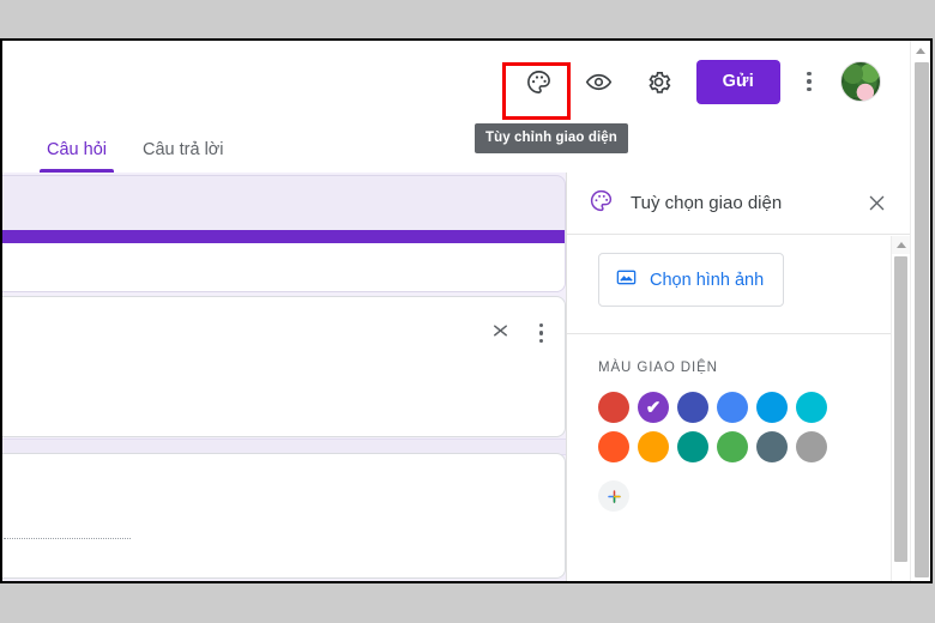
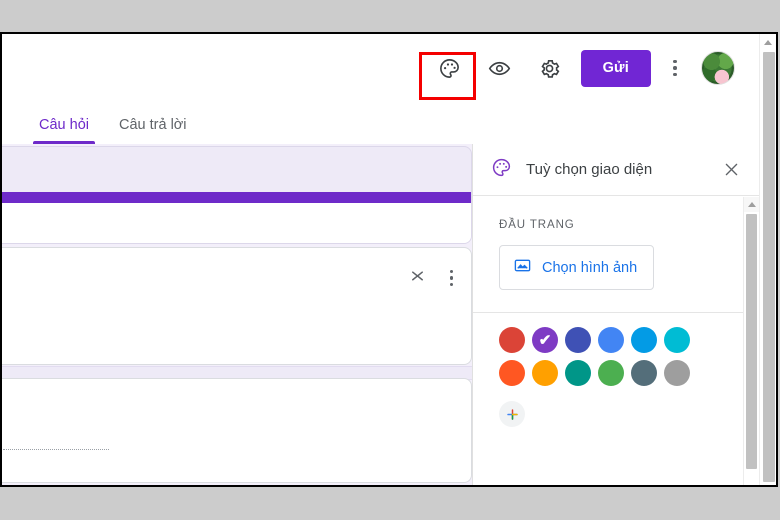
  Gửi
  Câu hỏi
  Câu trả lời
  Tuỳ chọn giao diện
+ ĐẦU TRANG
  Chọn hình ảnh
- MÀU GIAO DIỆN
  ✔
- Tùy chỉnh giao diện
